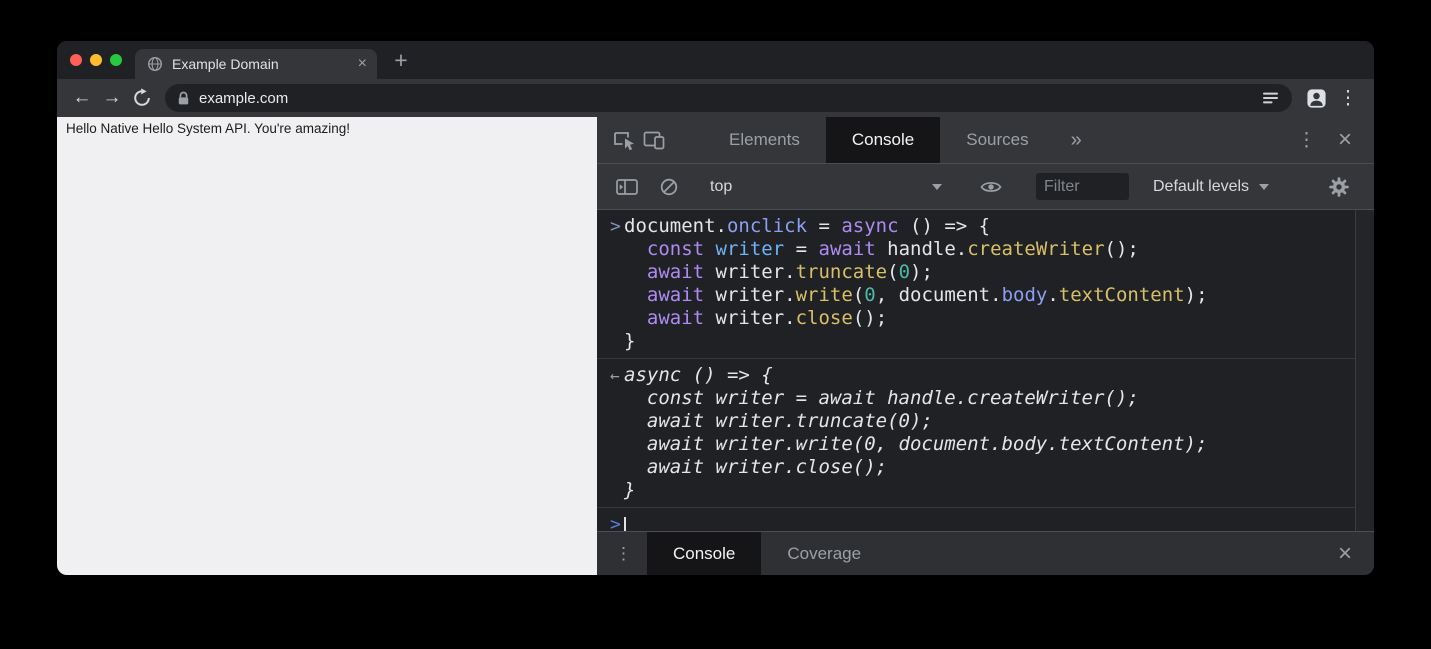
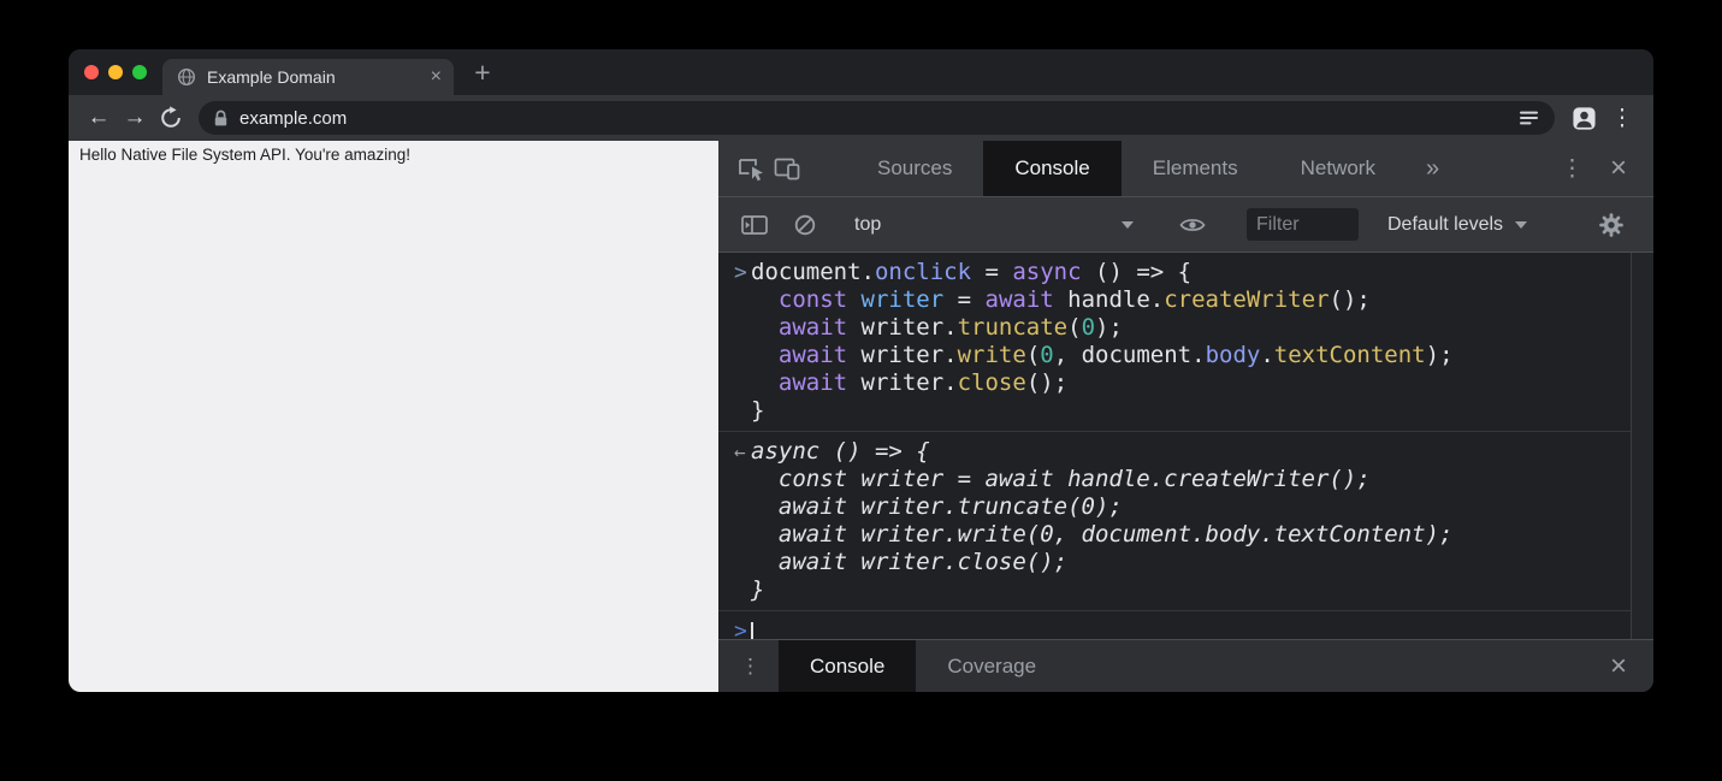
  Example Domain
  ×
  +
  ←
  →
  example.com
  ⋮
- Hello Native Hello System API. You're amazing!
+ Hello Native File System API. You're amazing!
- Elements
+ Sources
  Console
- Sources
+ Elements
+ Network
  »
  ⋮
  ×
  top
  Filter
  Default levels
  >
  document.onclick = async () => {
  const writer = await handle.createWriter();
  await writer.truncate(0);
  await writer.write(0, document.body.textContent);
  await writer.close();
  }
  ←
  async () => {
  const writer = await handle.createWriter();
  await writer.truncate(0);
  await writer.write(0, document.body.textContent);
  await writer.close();
  }
  >
  ⋮
  Console
  Coverage
  ×
